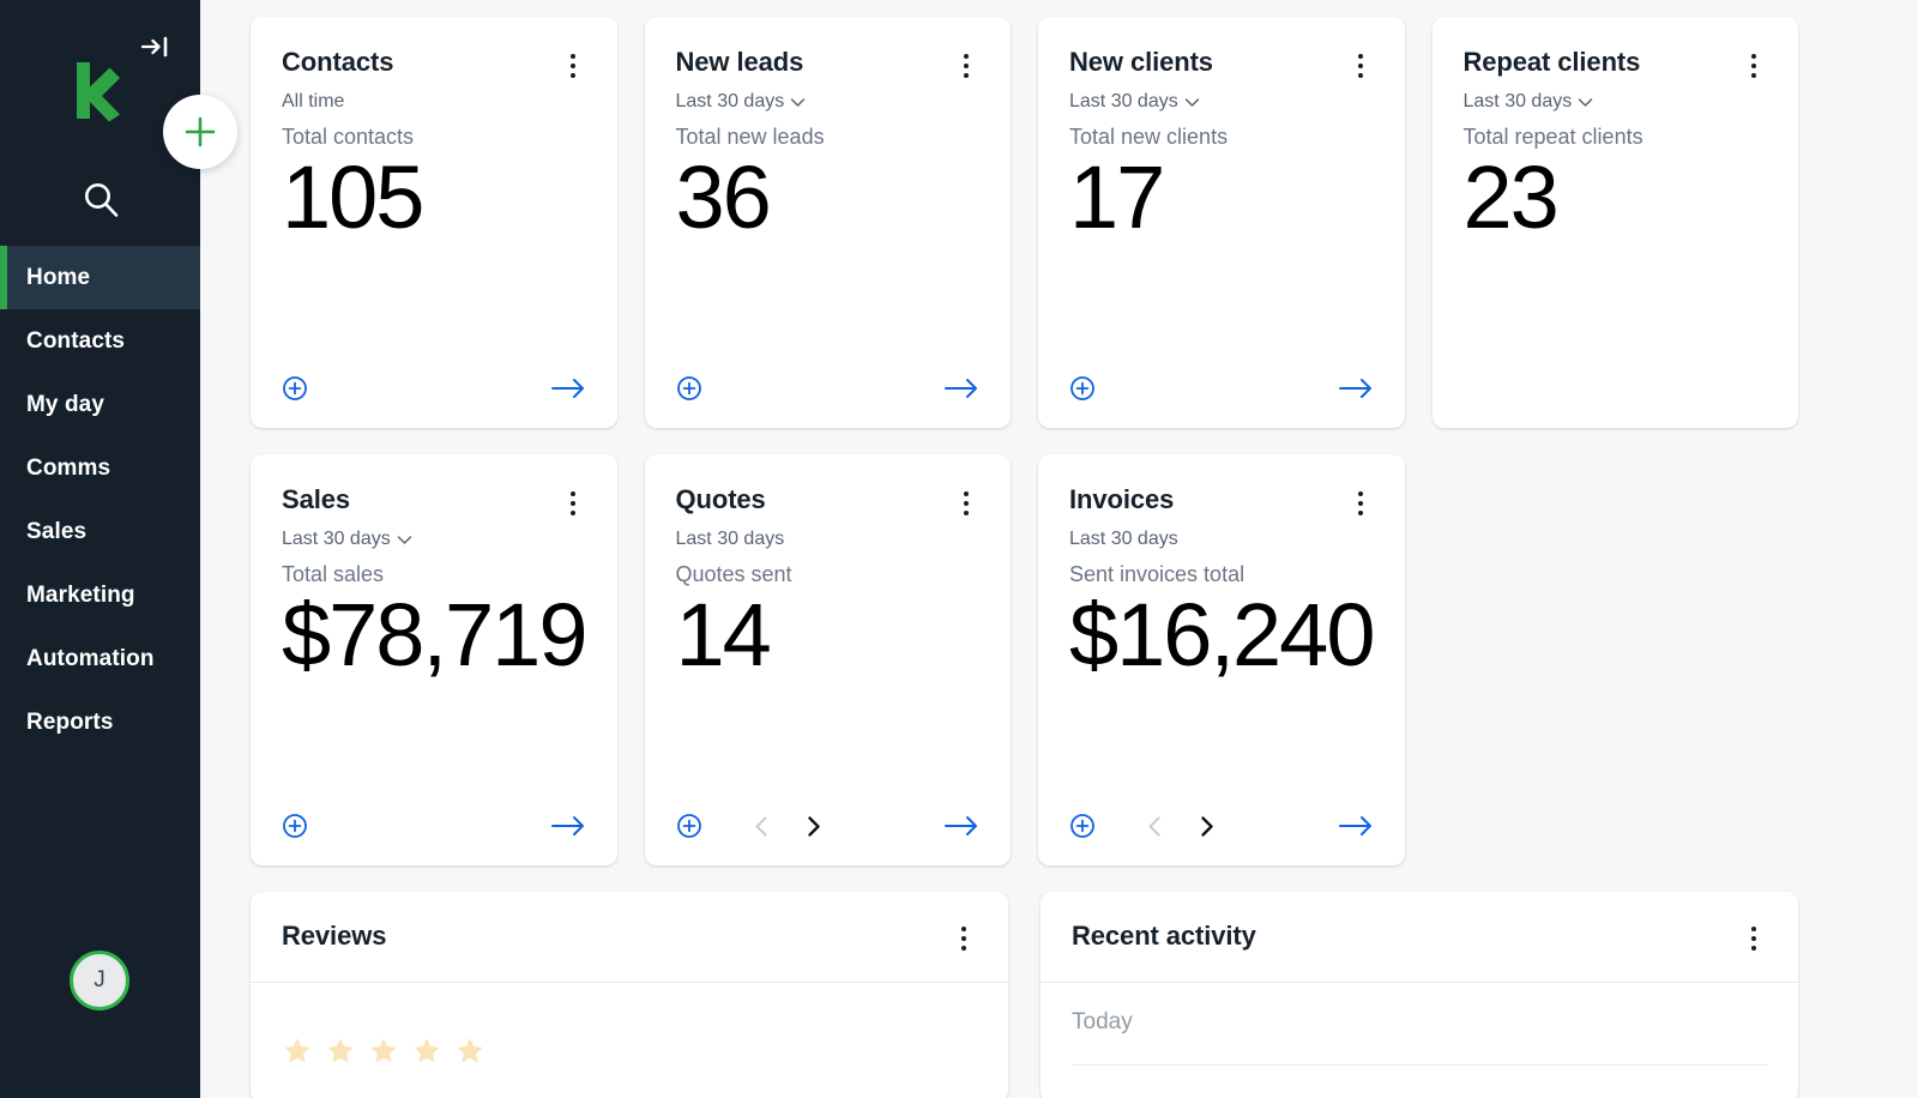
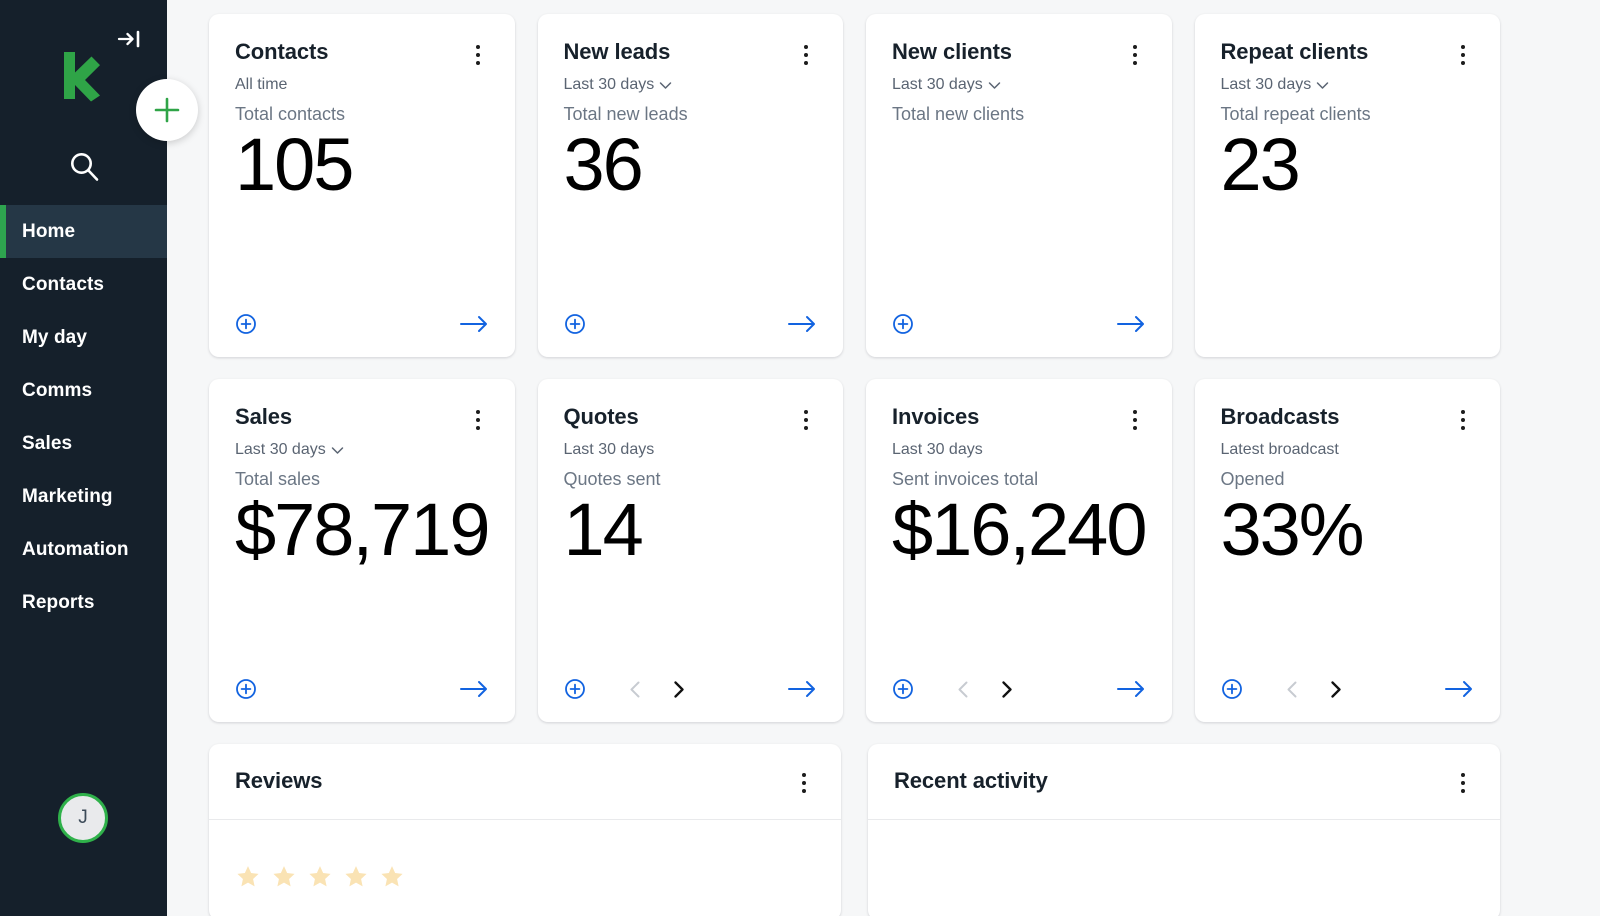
  Home
  Contacts
  My day
  Comms
  Sales
  Marketing
  Automation
  Reports
  J
  Contacts
  All time
  Total contacts
  105
  New leads
  Last 30 days
  Total new leads
  36
  New clients
  Last 30 days
  Total new clients
- 17
  Repeat clients
  Last 30 days
  Total repeat clients
  23
  Sales
  Last 30 days
  Total sales
  $78,719
  Quotes
  Last 30 days
  Quotes sent
  14
  Invoices
  Last 30 days
  Sent invoices total
  $16,240
+ Broadcasts
+ Latest broadcast
+ Opened
+ 33%
  Reviews
  Recent activity
- Today
